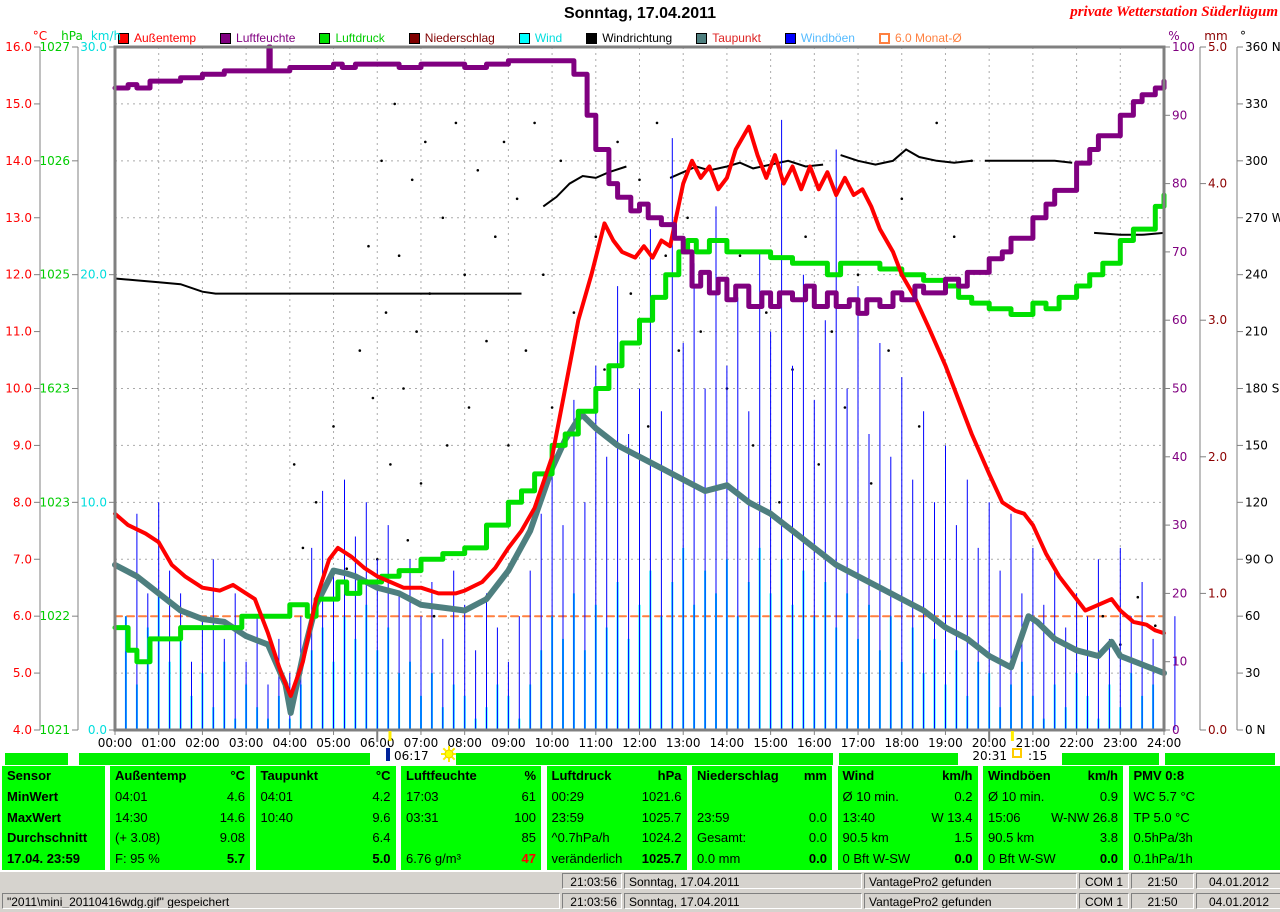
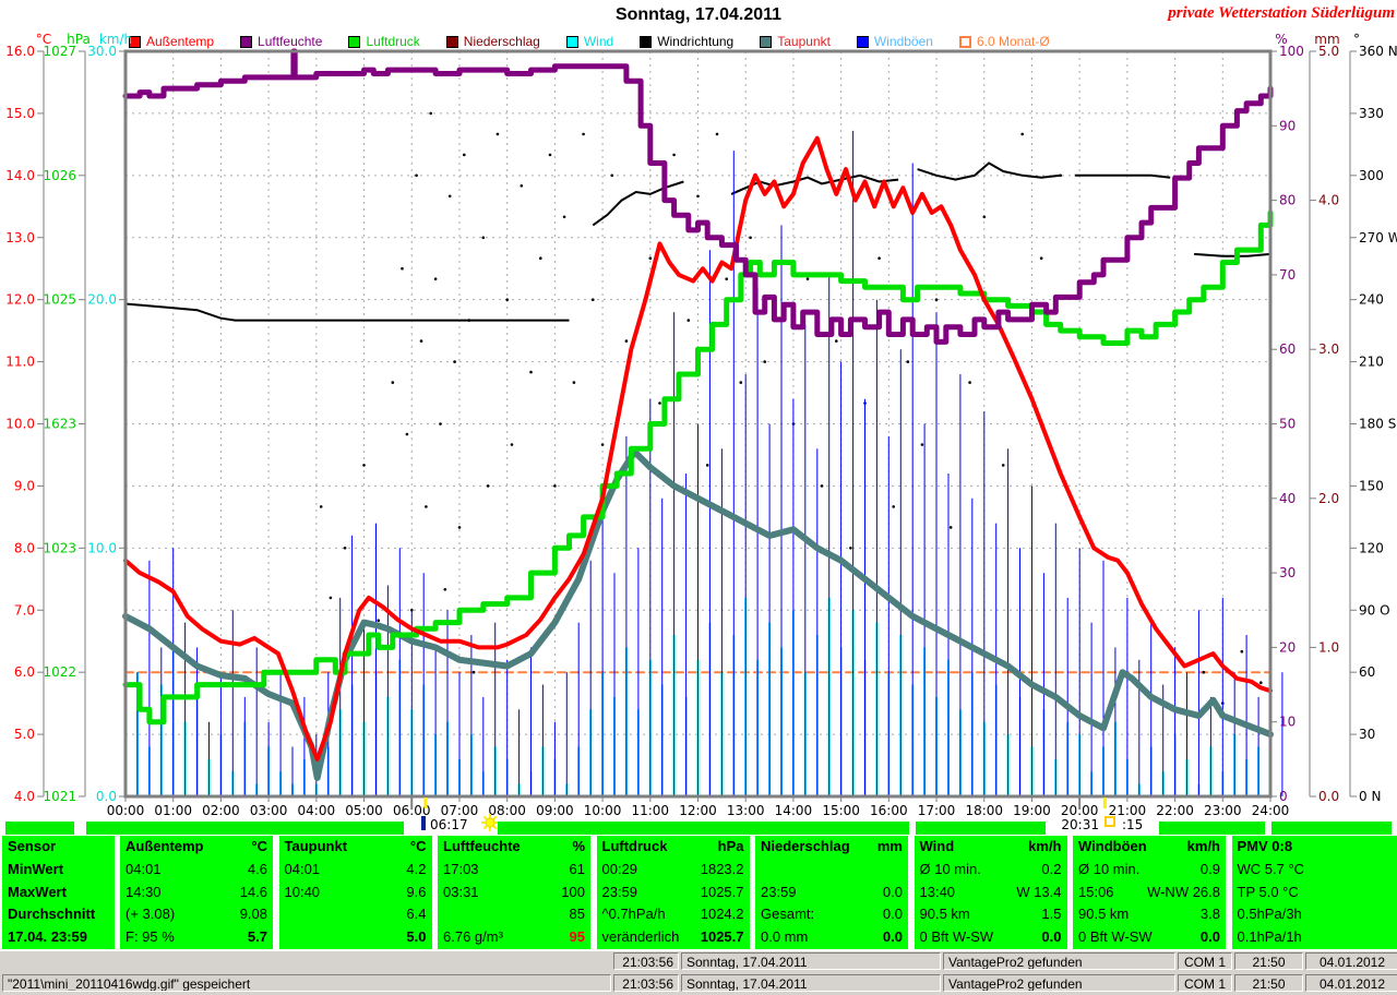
  Sonntag, 17.04.2011
  private Wetterstation Süderlügum
  Außentemp
  Luftfeuchte
  Luftdruck
  Niederschlag
  Wind
  Windrichtung
  Taupunkt
  Windböen
  6.0 Monat-Ø
  16.0
  15.0
  14.0
  13.0
  12.0
  11.0
  10.0
  9.0
  8.0
  7.0
  6.0
  5.0
  4.0
  1027
  1026
  1025
  1623
  1023
  1022
  1021
  30.0
  20.0
  10.0
  0.0
  100
  90
  80
  70
  60
  50
  40
  30
  20
  10
  0
  5.0
  4.0
  3.0
  2.0
  1.0
  0.0
  360 N
  330
  300
  270 W
  240
  210
  180 S
  150
  120
  90 O
  60
  30
  0 N
  °C
  hPa
  km/h
  %
  mm
  °
  00:00
  01:00
  02:00
  03:00
  04:00
  05:00
  06:00
  07:00
  08:00
  09:00
  10:00
  11:00
  12:00
  13:00
  14:00
  15:00
  16:00
  17:00
  18:00
  19:00
  20:00
  21:00
  22:00
  23:00
  24:00
  06:17
  20:31
  :15
  Sensor
  MinWert
  MaxWert
  Durchschnitt
  17.04. 23:59
  Außentemp
  °C
  04:01
  4.6
  14:30
  14.6
  (+ 3.08)
  9.08
  F: 95 %
  5.7
  Taupunkt
  °C
  04:01
  4.2
  10:40
  9.6
  6.4
  5.0
  Luftfeuchte
  %
  17:03
  61
  03:31
  100
  85
  6.76 g/m³
- 47
+ 95
  Luftdruck
  hPa
  00:29
- 1021.6
+ 1823.2
  23:59
  1025.7
  ^0.7hPa/h
  1024.2
  veränderlich
  1025.7
  Niederschlag
  mm
  23:59
  0.0
  Gesamt:
  0.0
  0.0 mm
  0.0
  Wind
  km/h
  Ø 10 min.
  0.2
  13:40
  W 13.4
  90.5 km
  1.5
  0 Bft W-SW
  0.0
  Windböen
  km/h
  Ø 10 min.
  0.9
  15:06
  W-NW 26.8
  90.5 km
  3.8
  0 Bft W-SW
  0.0
  PMV 0:8
  WC 5.7 °C
  TP 5.0 °C
  0.5hPa/3h
  0.1hPa/1h
  21:03:56
  Sonntag, 17.04.2011
  VantagePro2 gefunden
  COM 1
  21:50
  04.01.2012
  "2011\mini_20110416wdg.gif" gespeichert
  21:03:56
  Sonntag, 17.04.2011
  VantagePro2 gefunden
  COM 1
  21:50
  04.01.2012
